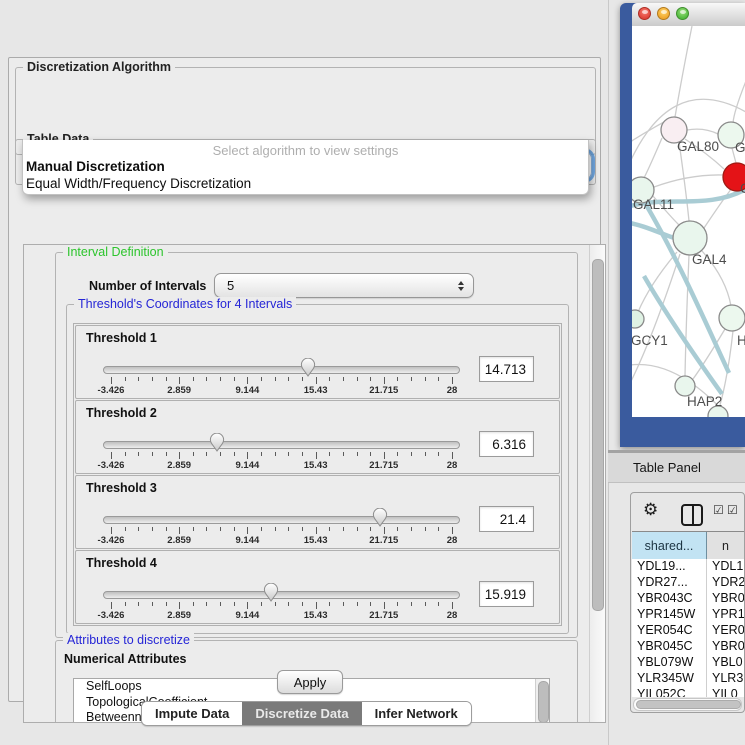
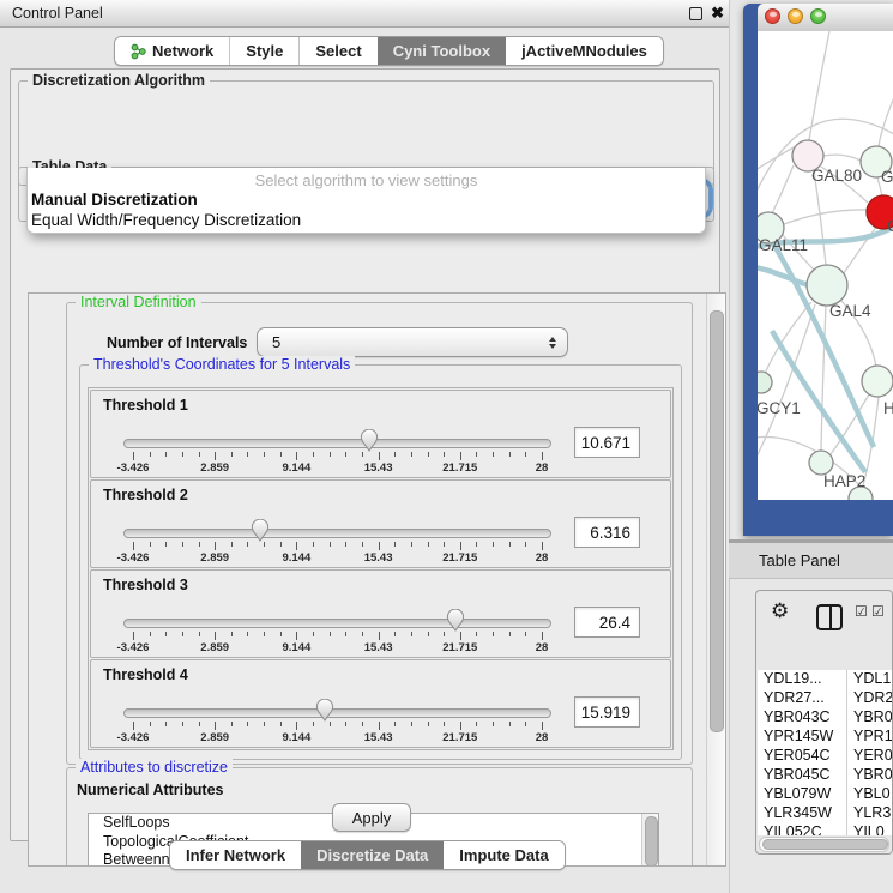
+ Control Panel
+ ✖
+ Network
+ Style
+ Select
+ Cyni Toolbox
+ jActiveMNodules
  Discretization Algorithm
  Table Data
  Select algorithm to view settings
  Manual Discretization
  Equal Width/Frequency Discretization
  Interval Definition
  Number of Intervals
  5
- Threshold's Coordinates for 4 Intervals
+ Threshold's Coordinates for 5 Intervals
  Threshold 1
  -3.426
  2.859
  9.144
  15.43
  21.715
  28
- 14.713
+ 10.671
  Threshold 2
  -3.426
  2.859
  9.144
  15.43
  21.715
  28
  6.316
  Threshold 3
  -3.426
  2.859
  9.144
  15.43
  21.715
  28
- 21.4
+ 26.4
  Threshold 4
  -3.426
  2.859
  9.144
  15.43
  21.715
  28
  15.919
  Attributes to discretize
  Numerical Attributes
  SelfLoops
  Apply
- Impute Data
+ Infer Network
  Discretize Data
- Infer Network
+ Impute Data
  GAL80
  GAL11
  GAL4
  GCY1
  H
  HAP2
  Table Panel
  ⚙
  ☑
  ☑
- shared...
- n
  YDL19...
  YDL1
  YDR27...
  YDR2
  YBR043C
  YBR0
  YPR145W
  YPR1
  YER054C
  YER0
  YBR045C
  YBR0
  YBL079W
  YBL0
  YLR345W
  YLR3
  YIL052C
  YIL0
